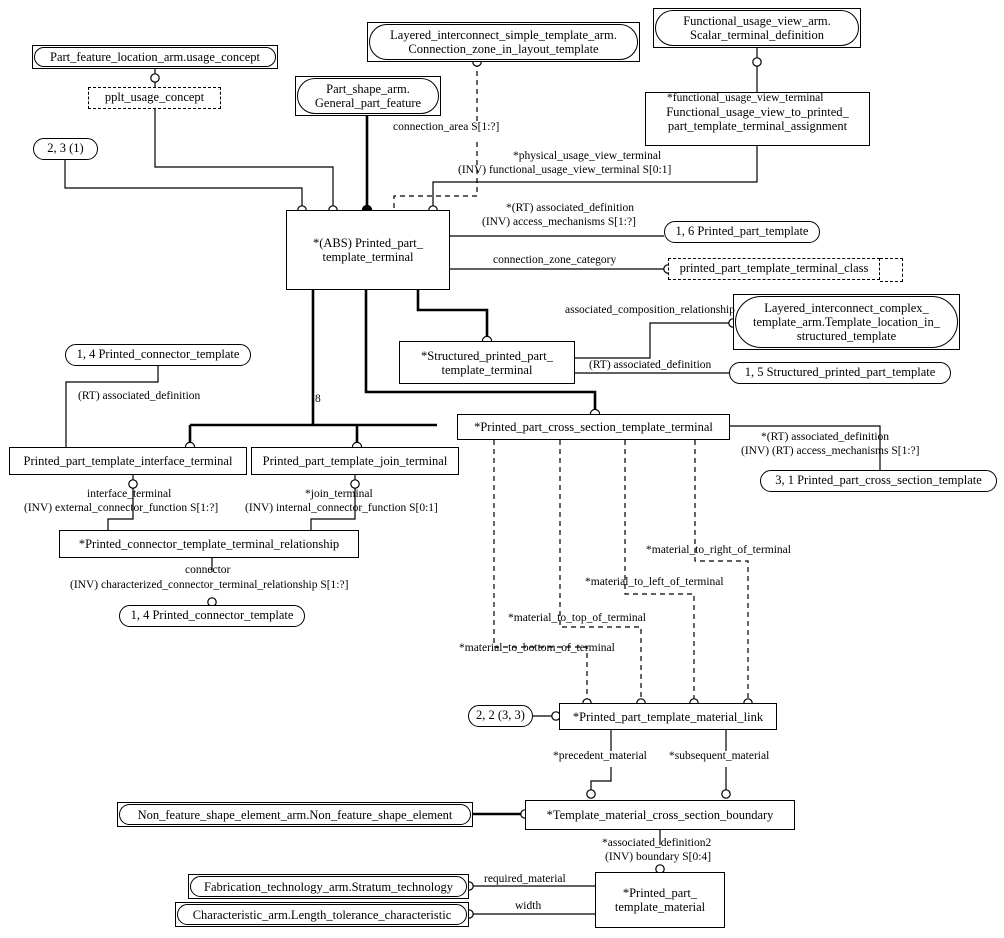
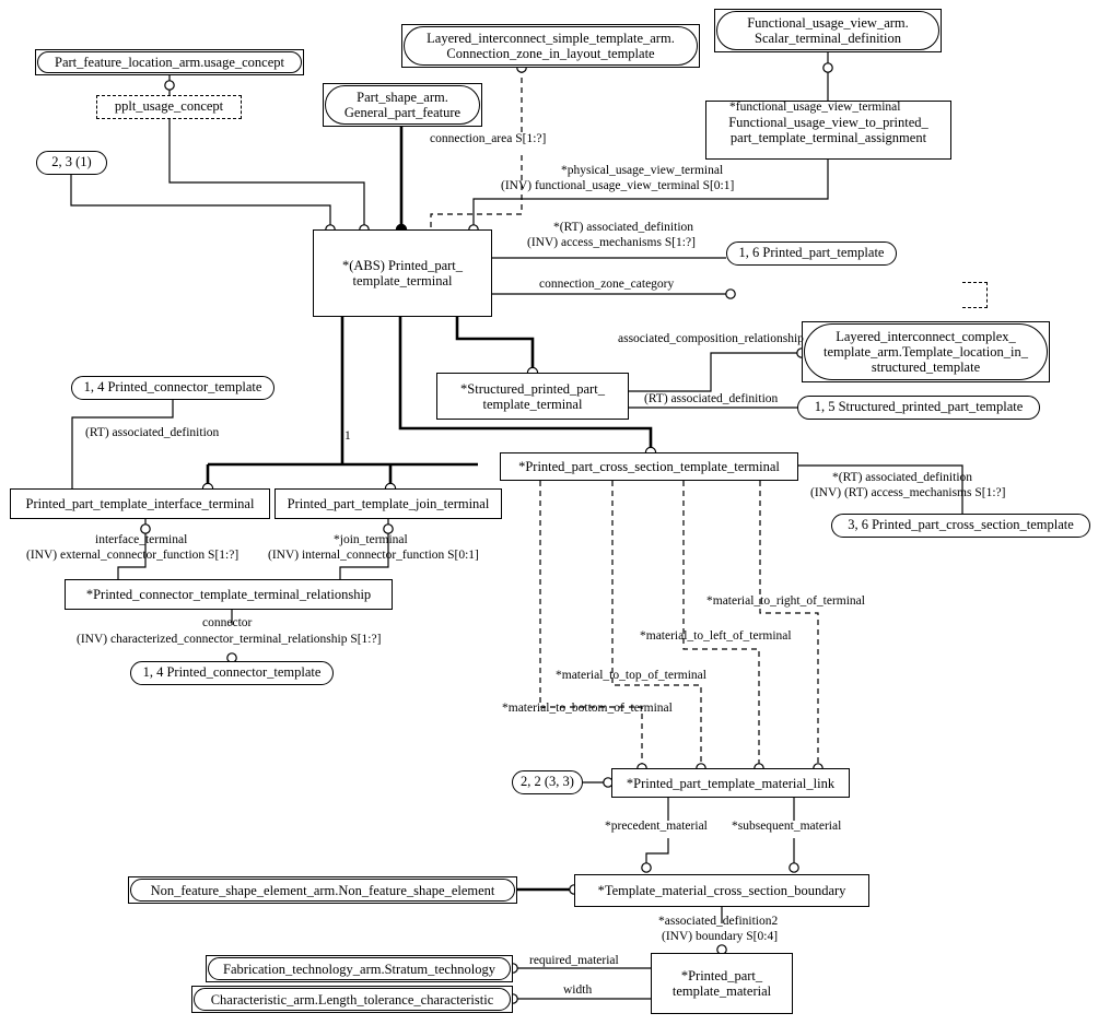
  Part_feature_location_arm.usage_concept
  pplt_usage_concept
  2, 3 (1)
  Part_shape_arm.
  General_part_feature
  Layered_interconnect_simple_template_arm.
  Connection_zone_in_layout_template
  Functional_usage_view_arm.
  Scalar_terminal_definition
  Functional_usage_view_to_printed_
  part_template_terminal_assignment
  *(ABS) Printed_part_
  template_terminal
  1, 6 Printed_part_template
- printed_part_template_terminal_class
  Layered_interconnect_complex_
  template_arm.Template_location_in_
  structured_template
  *Structured_printed_part_
  template_terminal
  1, 5 Structured_printed_part_template
  1, 4 Printed_connector_template
  Printed_part_template_interface_terminal
  Printed_part_template_join_terminal
  *Printed_connector_template_terminal_relationship
  1, 4 Printed_connector_template
  *Printed_part_cross_section_template_terminal
- 3, 1 Printed_part_cross_section_template
+ 3, 6 Printed_part_cross_section_template
  2, 2 (3, 3)
  *Printed_part_template_material_link
  Non_feature_shape_element_arm.Non_feature_shape_element
  *Template_material_cross_section_boundary
  Fabrication_technology_arm.Stratum_technology
  Characteristic_arm.Length_tolerance_characteristic
  *Printed_part_
  template_material
  connection_area S[1:?]
  *functional_usage_view_terminal
  *physical_usage_view_terminal
  (INV) functional_usage_view_terminal S[0:1]
  *(RT) associated_definition
  (INV) access_mechanisms S[1:?]
  connection_zone_category
  associated_composition_relationship
  (RT) associated_definition
- 8
+ 1
  (RT) associated_definition
  interface_terminal
  (INV) external_connector_function S[1:?]
  *join_terminal
  (INV) internal_connector_function S[0:1]
  connector
  (INV) characterized_connector_terminal_relationship S[1:?]
  *(RT) associated_definition
  (INV) (RT) access_mechanisms S[1:?]
  *material_to_right_of_terminal
  *material_to_left_of_terminal
  *material_to_top_of_terminal
  *material_to_bottom_of_terminal
  *precedent_material
  *subsequent_material
  *associated_definition2
  (INV) boundary S[0:4]
  required_material
  width
